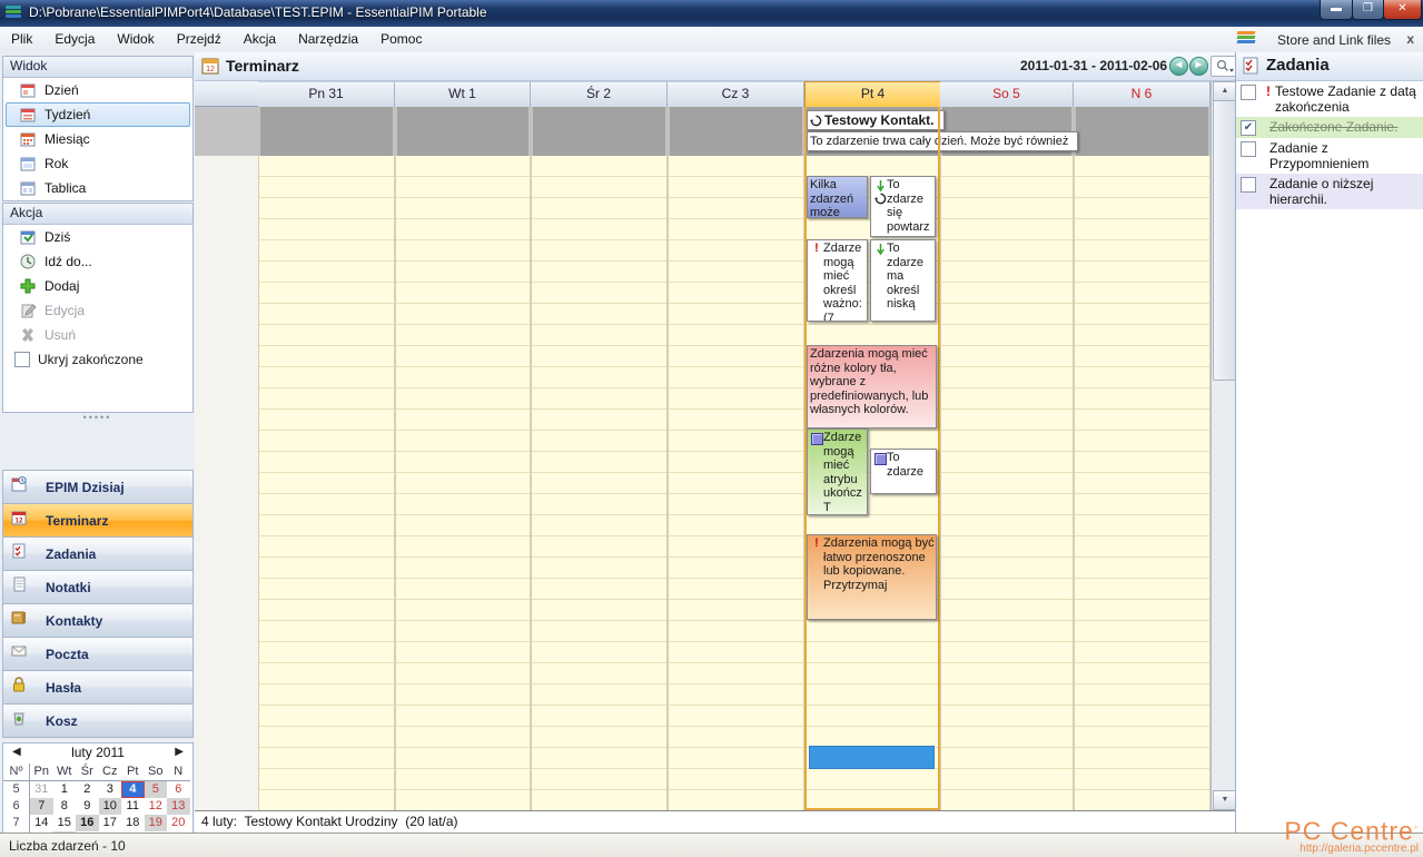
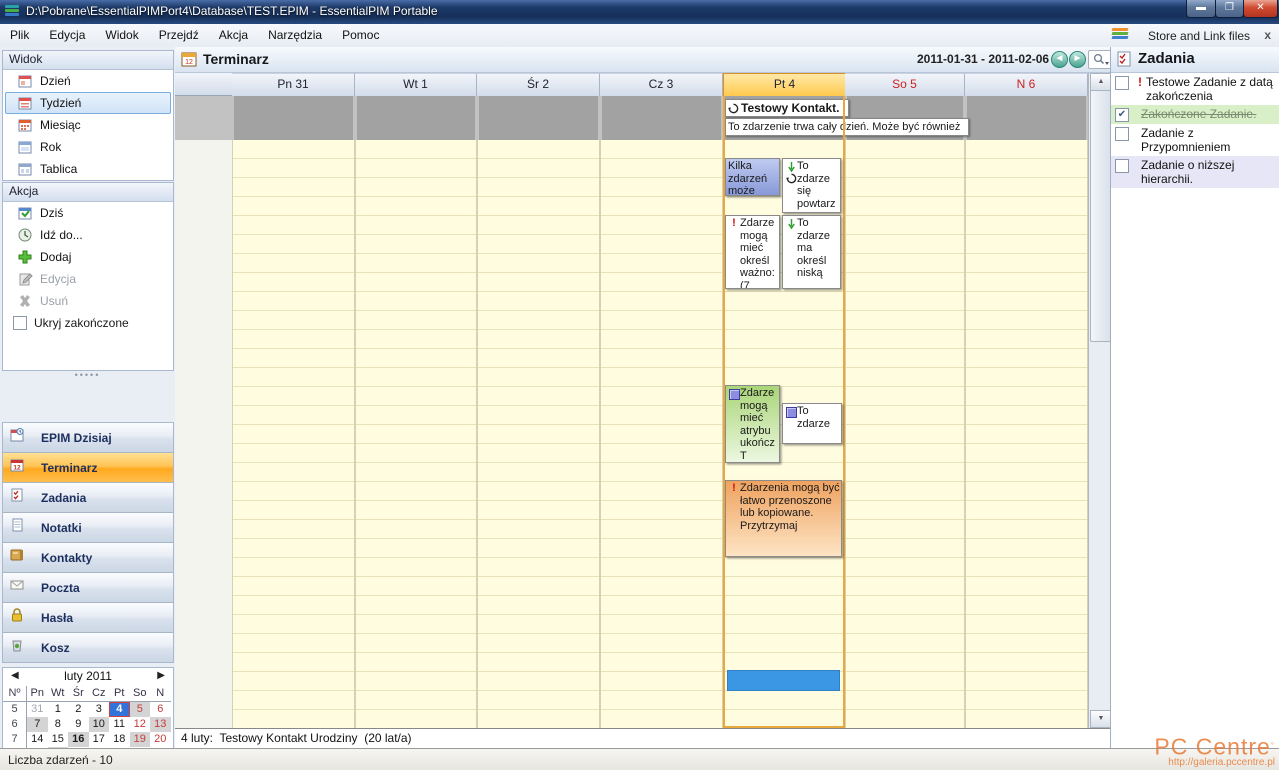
  D:\Pobrane\EssentialPIMPort4\Database\TEST.EPIM - EssentialPIM Portable
  ▬
  ❐
  ✕
  Plik
  Edycja
  Widok
  Przejdź
  Akcja
  Narzędzia
  Pomoc
  Store and Link files
  x
  Widok
  Dzień
  Tydzień
  Miesiąc
  Rok
  Tablica
  Akcja
  Dziś
  Idź do...
  Dodaj
  Edycja
  Usuń
  Ukryj zakończone
  •••••
  EPIM Dzisiaj
  Terminarz
  Zadania
  Notatki
  Kontakty
  Poczta
  Hasła
  Kosz
  ◀
  luty 2011
  ▶
  Nº
  Pn
  Wt
  Śr
  Cz
  Pt
  So
  N
  5
  31
  1
  2
  3
  4
  5
  6
  6
  7
  8
  9
  10
  11
  12
  13
  7
  14
  15
  16
  17
  18
  19
  20
  Terminarz
  2011-01-31 - 2011-02-06
  ◄
  ►
  Pn 31
  Wt 1
  Śr 2
  Cz 3
  Pt 4
  So 5
  N 6
  Testowy Kontakt.
  To zdarzenie trwa całyzień. Może być również
  Kilka zdarzeń może
  To zdarze się powtarz
  !
  Zdarze mogą mieć określ ważno: (7
  To zdarze ma określ niską
- Zdarzenia mogą mieć różne kolory tła, wybrane z predefiniowanych, lub własnych kolorów.
  Zdarze mogą mieć atrybu ukończ T
  To zdarze
  !
  Zdarzenia mogą być łatwo przenoszone lub kopiowane. Przytrzymaj
  4 luty: Testowy Kontakt Urodziny (20 lat/a)
  Zadania
  !
  Testowe Zadanie z datą zakończenia
  ✔
  Zakończone Zadanie.
  Zadanie z Przypomnieniem
  Zadanie o niższej hierarchii.
  Liczba zdarzeń - 10
  PC Centre◦
  http://galeria.pccentre.pl
